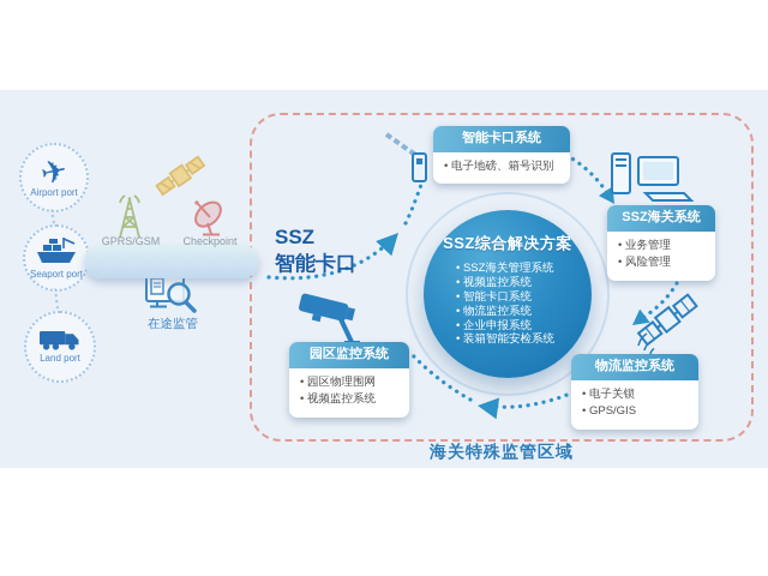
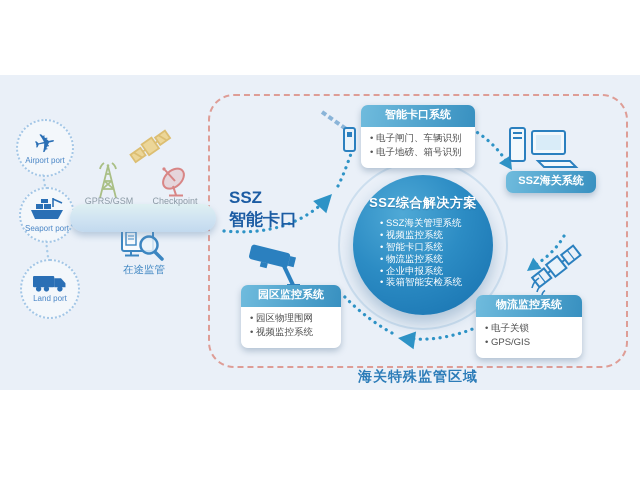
  Airport port
  Seaport port
  Land port
  GPRS/GSM
  Checkpoint
  在途监管
  SSZ
  智能卡口
  SSZ综合解决方案
  SSZ海关管理系统
  视频监控系统
  智能卡口系统
  物流监控系统
  企业申报系统
  装箱智能安检系统
  智能卡口系统
+ 电子闸门、车辆识别
  电子地磅、箱号识别
  SSZ海关系统
- 业务管理
- 风险管理
  物流监控系统
  电子关锁
  GPS/GIS
  园区监控系统
  园区物理围网
  视频监控系统
  海关特殊监管区域
